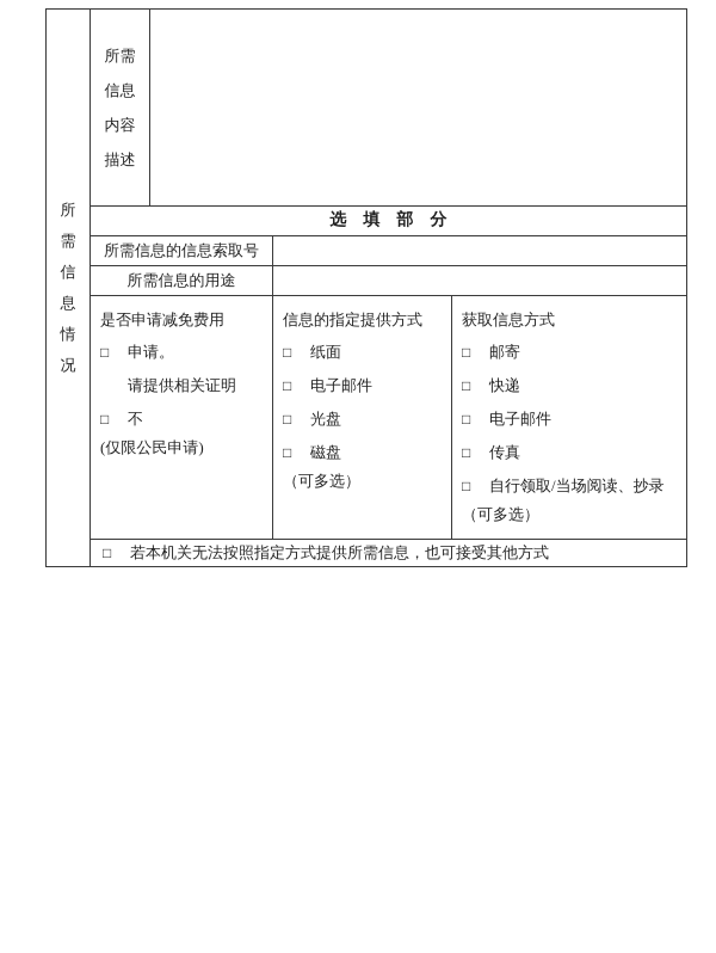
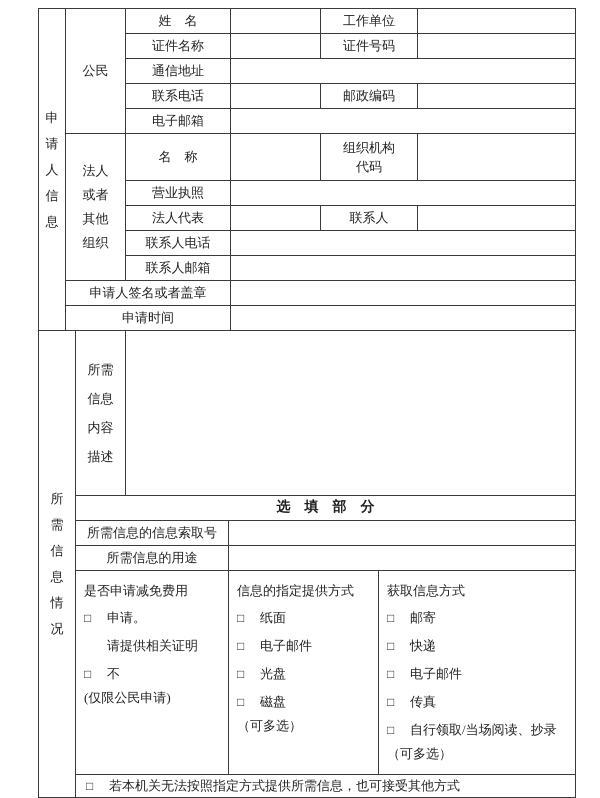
+ 申 请 人 信 息	公民	姓 名		工作单位
+ 证件名称		证件号码
+ 通信地址
+ 联系电话		邮政编码
+ 电子邮箱
+ 法人 或者 其他 组织	名 称		组织机构 代码
+ 营业执照
+ 法人代表		联系人
+ 联系人电话
+ 联系人邮箱
+ 申请人签名或者盖章
+ 申请时间
  所 需 信 息 情 况	所需 信息 内容 描述
  选 填 部 分
  所需信息的信息索取号
  所需信息的用途
  是否申请减免费用 □ 申请。 请提供相关证明 □ 不 (仅限公民申请)	信息的指定提供方式 □ 纸面 □ 电子邮件 □ 光盘 □ 磁盘 （可多选）	获取信息方式 □ 邮寄 □ 快递 □ 电子邮件 □ 传真 □ 自行领取/当场阅读、抄录 （可多选）
  □ 若本机关无法按照指定方式提供所需信息，也可接受其他方式
